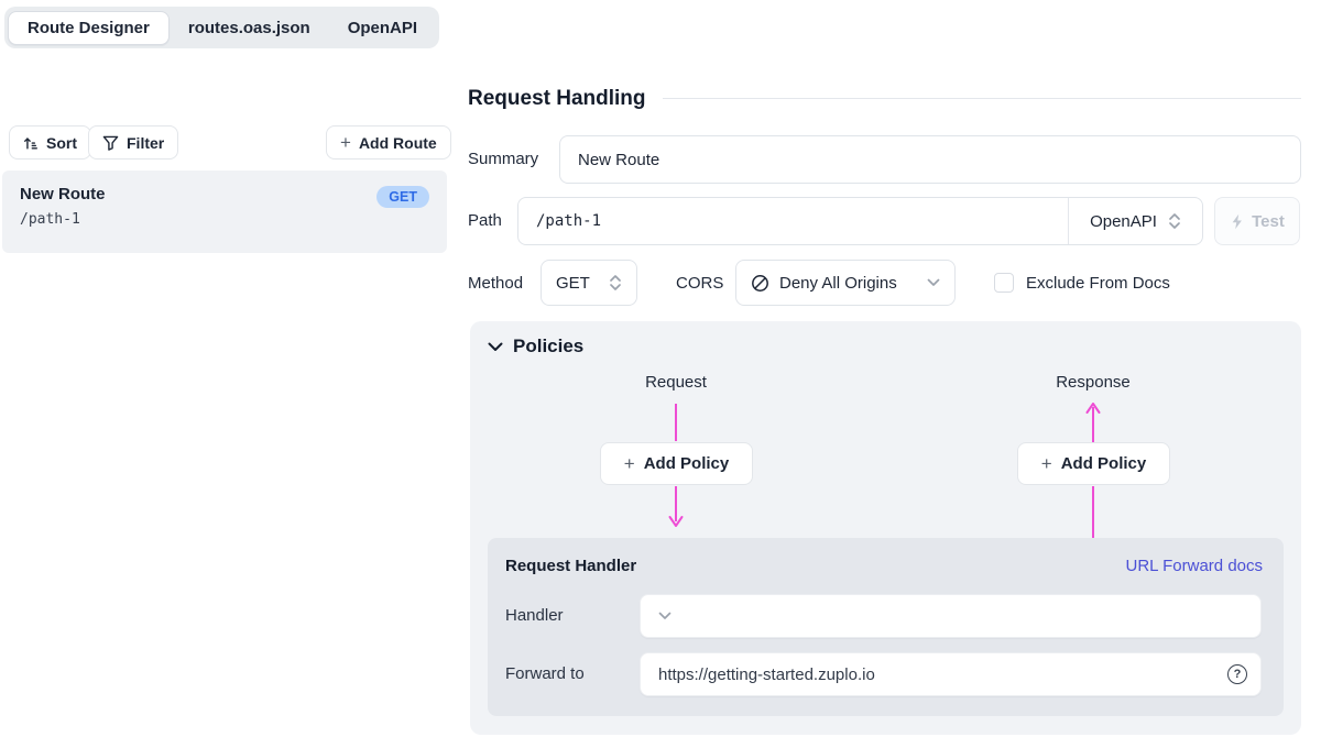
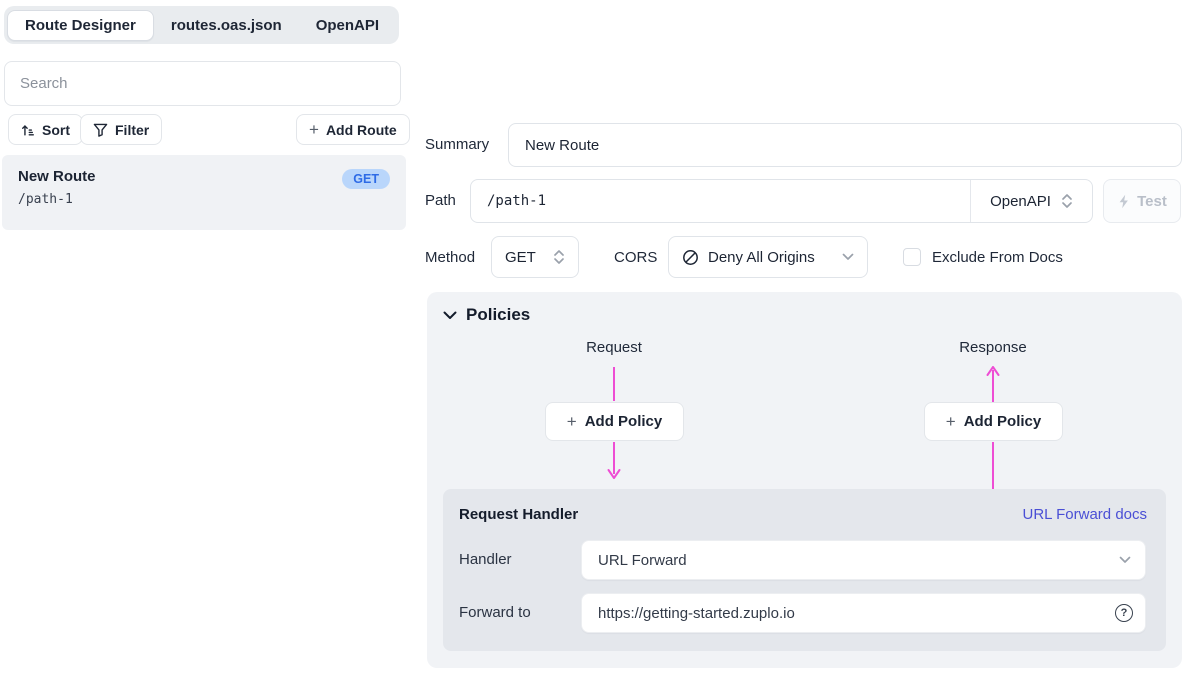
  Route Designer
  routes.oas.json
  OpenAPI
+ Search
  Sort
  Filter
  +
  Add Route
  New Route
  /path-1
  GET
- Request Handling
  Summary
  New Route
  Path
  /path-1
  OpenAPI
  Test
  Method
  GET
  CORS
  Deny All Origins
  Exclude From Docs
  Policies
  Request
  Response
  +
  Add Policy
  +
  Add Policy
  Request Handler
  URL Forward docs
  Handler
+ URL Forward
  Forward to
  https://getting-started.zuplo.io
  ?
